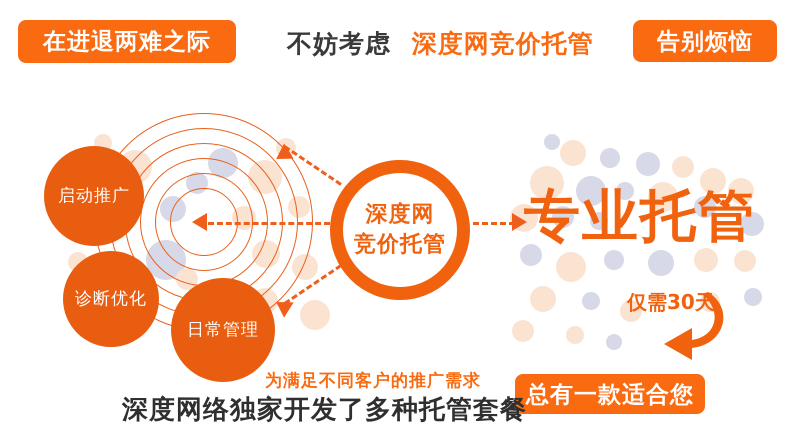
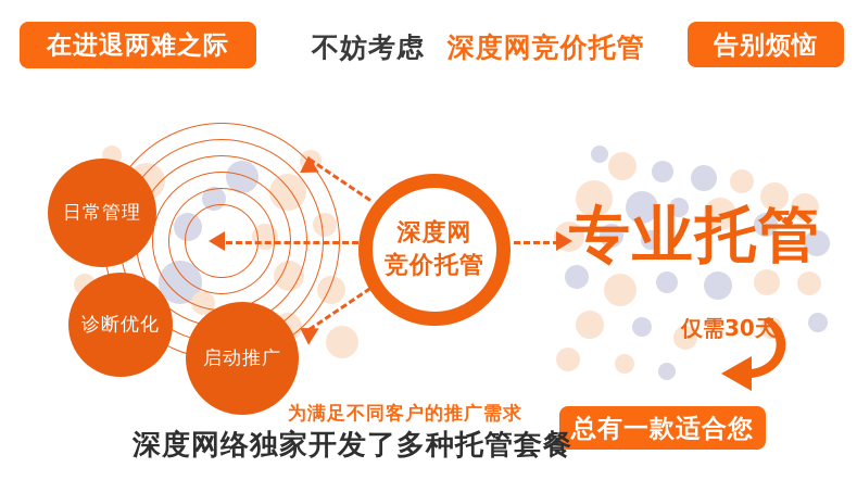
- 启动推广
+ 日常管理
  诊断优化
- 日常管理
+ 启动推广
  深度网
  竞价托管
  专业托管
  仅需30天
  在进退两难之际
  告别烦恼
  总有一款适合您
  不妨考虑 深度网竞价托管
  为满足不同客户的推广需求
  深度网络独家开发了多种托管套餐
